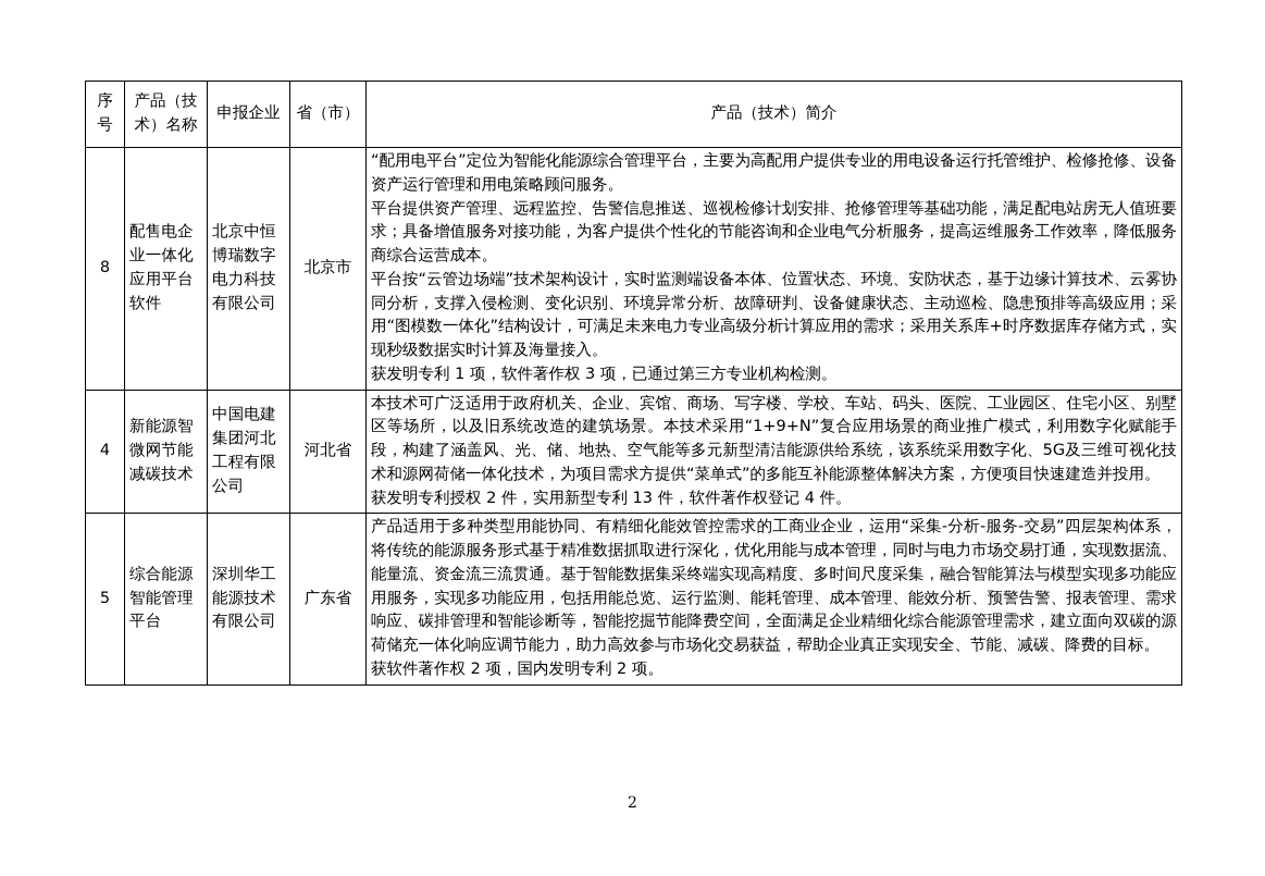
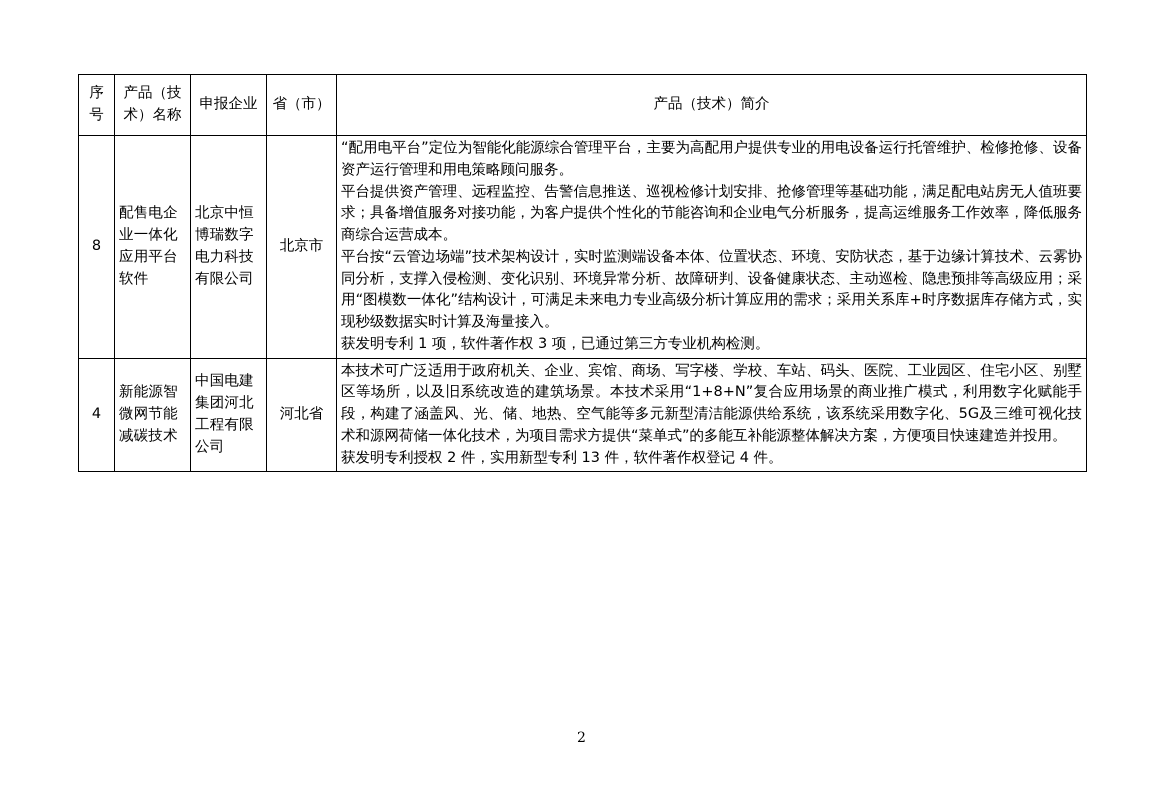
  序号	产品（技术）名称	申报企业	省（市）	产品（技术）简介
  8	配售电企业一体化应用平台软件	北京中恒博瑞数字电力科技有限公司	北京市	“配用电平台”定位为智能化能源综合管理平台，主要为高配用户提供专业的用电设备运行托管维护、检修抢修、设备资产运行管理和用电策略顾问服务。 平台提供资产管理、远程监控、告警信息推送、巡视检修计划安排、抢修管理等基础功能，满足配电站房无人值班要求；具备增值服务对接功能，为客户提供个性化的节能咨询和企业电气分析服务，提高运维服务工作效率，降低服务商综合运营成本。 平台按“云管边场端”技术架构设计，实时监测端设备本体、位置状态、环境、安防状态，基于边缘计算技术、云雾协同分析，支撑入侵检测、变化识别、环境异常分析、故障研判、设备健康状态、主动巡检、隐患预排等高级应用；采用“图模数一体化”结构设计，可满足未来电力专业高级分析计算应用的需求；采用关系库+时序数据库存储方式，实现秒级数据实时计算及海量接入。 获发明专利 1 项，软件著作权 3 项，已通过第三方专业机构检测。
- 4	新能源智微网节能减碳技术	中国电建集团河北工程有限公司	河北省	本技术可广泛适用于政府机关、企业、宾馆、商场、写字楼、学校、车站、码头、医院、工业园区、住宅小区、别墅区等场所，以及旧系统改造的建筑场景。本技术采用“1+9+N”复合应用场景的商业推广模式，利用数字化赋能手段，构建了涵盖风、光、储、地热、空气能等多元新型清洁能源供给系统，该系统采用数字化、5G及三维可视化技术和源网荷储一体化技术，为项目需求方提供“菜单式”的多能互补能源整体解决方案，方便项目快速建造并投用。 获发明专利授权 2 件，实用新型专利 13 件，软件著作权登记 4 件。
+ 4	新能源智微网节能减碳技术	中国电建集团河北工程有限公司	河北省	本技术可广泛适用于政府机关、企业、宾馆、商场、写字楼、学校、车站、码头、医院、工业园区、住宅小区、别墅区等场所，以及旧系统改造的建筑场景。本技术采用“1+8+N”复合应用场景的商业推广模式，利用数字化赋能手段，构建了涵盖风、光、储、地热、空气能等多元新型清洁能源供给系统，该系统采用数字化、5G及三维可视化技术和源网荷储一体化技术，为项目需求方提供“菜单式”的多能互补能源整体解决方案，方便项目快速建造并投用。 获发明专利授权 2 件，实用新型专利 13 件，软件著作权登记 4 件。
- 5	综合能源智能管理平台	深圳华工能源技术有限公司	广东省	产品适用于多种类型用能协同、有精细化能效管控需求的工商业企业，运用“采集-分析-服务-交易”四层架构体系，将传统的能源服务形式基于精准数据抓取进行深化，优化用能与成本管理，同时与电力市场交易打通，实现数据流、能量流、资金流三流贯通。基于智能数据集采终端实现高精度、多时间尺度采集，融合智能算法与模型实现多功能应用服务，实现多功能应用，包括用能总览、运行监测、能耗管理、成本管理、能效分析、预警告警、报表管理、需求响应、碳排管理和智能诊断等，智能挖掘节能降费空间，全面满足企业精细化综合能源管理需求，建立面向双碳的源荷储充一体化响应调节能力，助力高效参与市场化交易获益，帮助企业真正实现安全、节能、减碳、降费的目标。 获软件著作权 2 项，国内发明专利 2 项。
  2
